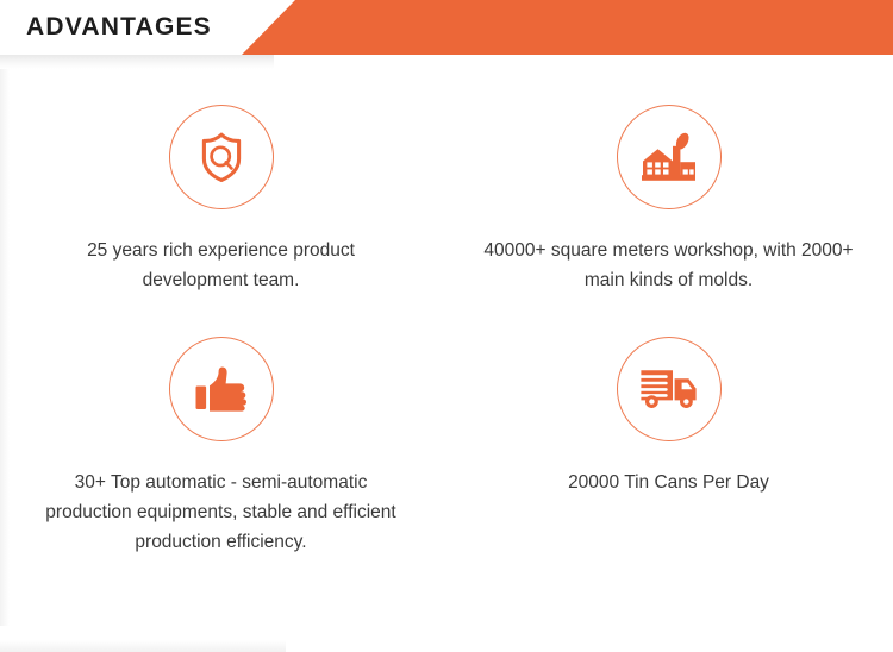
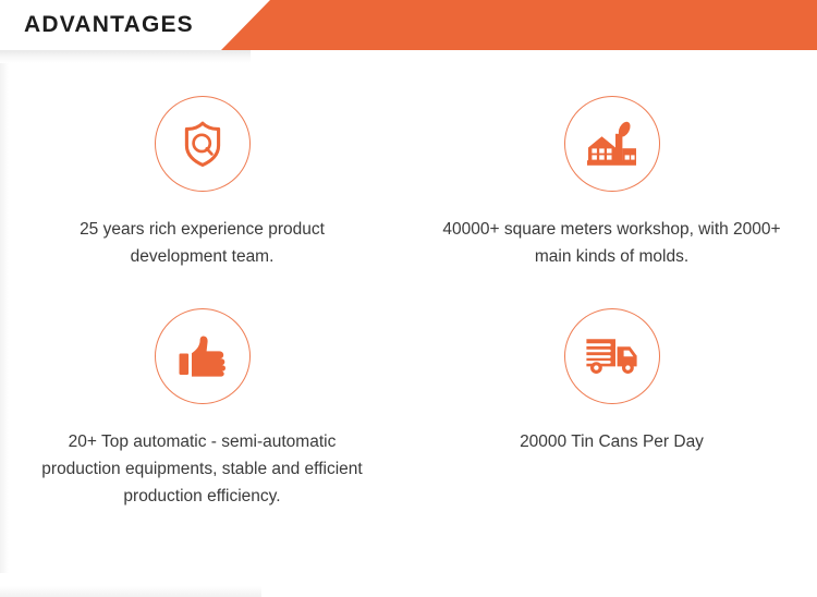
  ADVANTAGES
  25 years rich experience product development team.
  40000+ square meters workshop, with 2000+ main kinds of molds.
- 30+ Top automatic - semi-automatic production equipments, stable and efficient production efficiency.
+ 20+ Top automatic - semi-automatic production equipments, stable and efficient production efficiency.
  20000 Tin Cans Per Day
